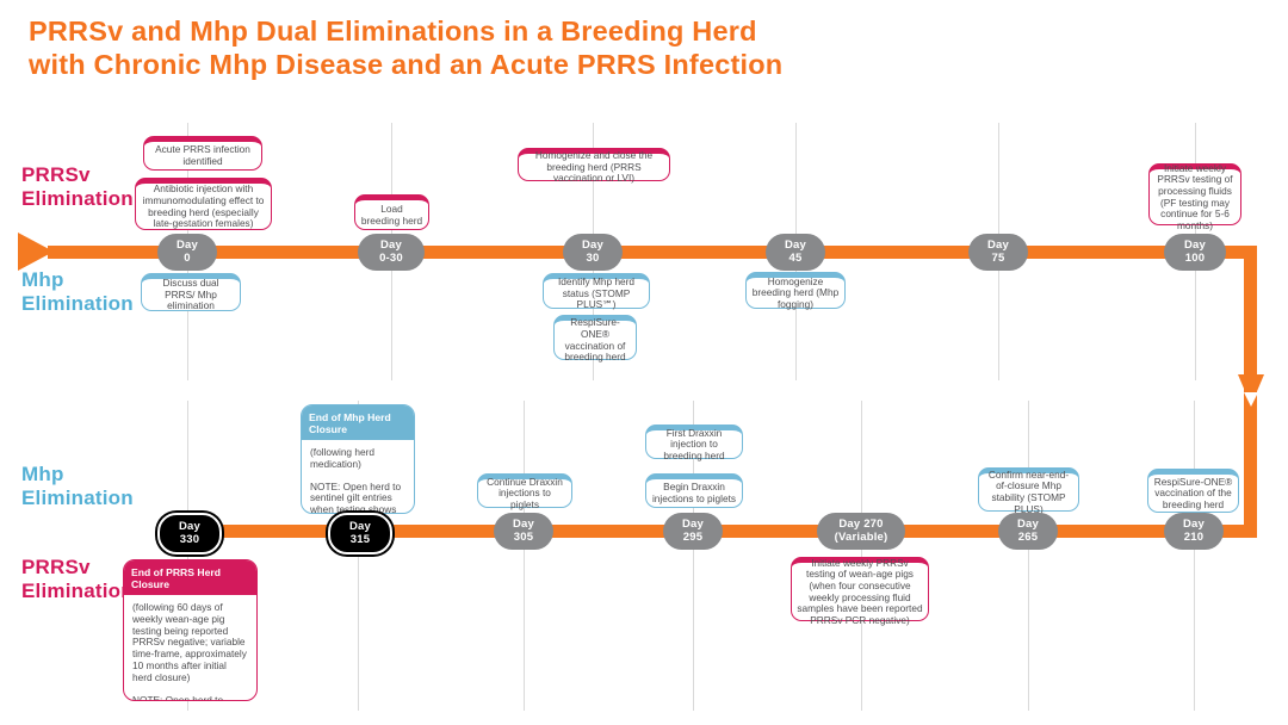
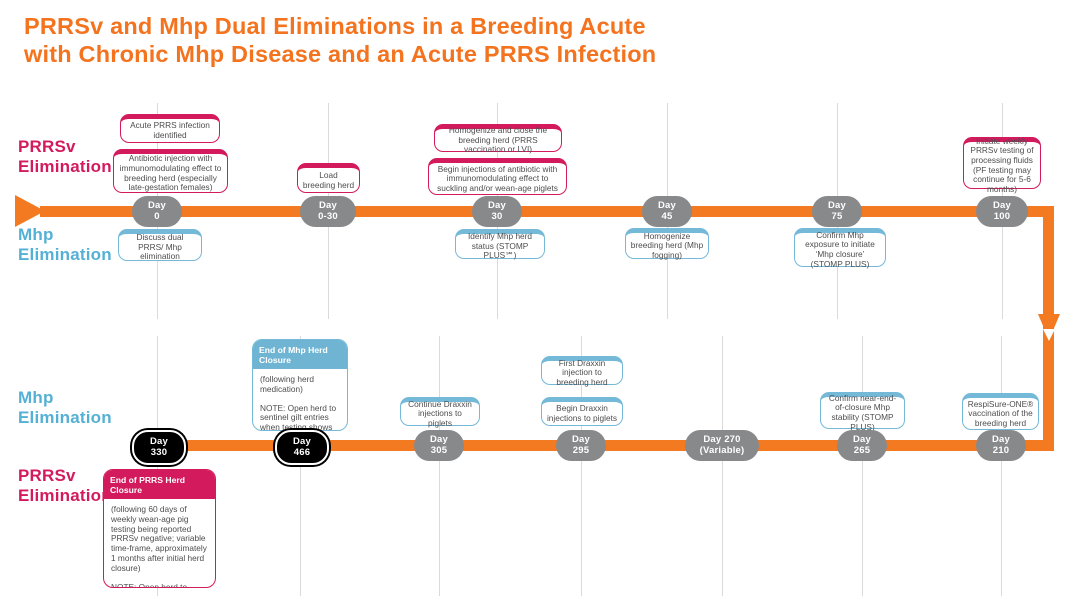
- PRRSv and Mhp Dual Eliminations in a Breeding Herd
+ PRRSv and Mhp Dual Eliminations in a Breeding Acute
  with Chronic Mhp Disease and an Acute PRRS Infection
  PRRSv Elimination
  Mhp Elimination
  Mhp Elimination
  PRRSv Eliminatio
  Acute PRRS infection identified
  Antibiotic injection with immunomodulating effect to breeding herd (especially late-gestation females)
  Load breeding herd
  Homogenize and close the breeding herd (PRRS vaccination or LVI)
+ Begin injections of antibiotic with immunomodulating effect to suckling and/or wean-age piglets
  Initiate weekly PRRSv testing of processing fluids (PF testing may continue for 5-6 months)
  Discuss dual PRRS/ Mhp elimination
  Identify Mhp herd status (STOMP PLUS℠)
- RespiSure-ONE® vaccination of breeding herd
  Homogenize breeding herd (Mhp fogging)
+ Confirm Mhp exposure to initiate ‘Mhp closure’ (STOMP PLUS)
  Day
  0
  Day
  0-30
  Day
  30
  Day
  45
  Day
  75
  Day
  100
  End of Mhp Herd Closure
  (following herd medication)
  End of PRRS Herd Closure
- (following 60 days of weekly wean-age pig testing being reported PRRSv negative; variable time-frame, approximately 10 months after initial herd closure)
+ (following 60 days of weekly wean-age pig testing being reported PRRSv negative; variable time-frame, approximately 1 months after initial herd closure)
  Continue Draxxin injections to piglets
  First Draxxin injection to breeding herd
  Begin Draxxin injections to piglets
  Confirm near-end-of-closure Mhp stability (STOMP PLUS)
  RespiSure-ONE® vaccination of the breeding herd
- Initiate weekly PRRSv testing of wean-age pigs (when four consecutive weekly processing fluid samples have been reported PRRSv PCR negative)
  Day
  330
  Day
- 315
+ 466
  Day
  305
  Day
  295
  Day 270
  (Variable)
  Day
  265
  Day
  210
